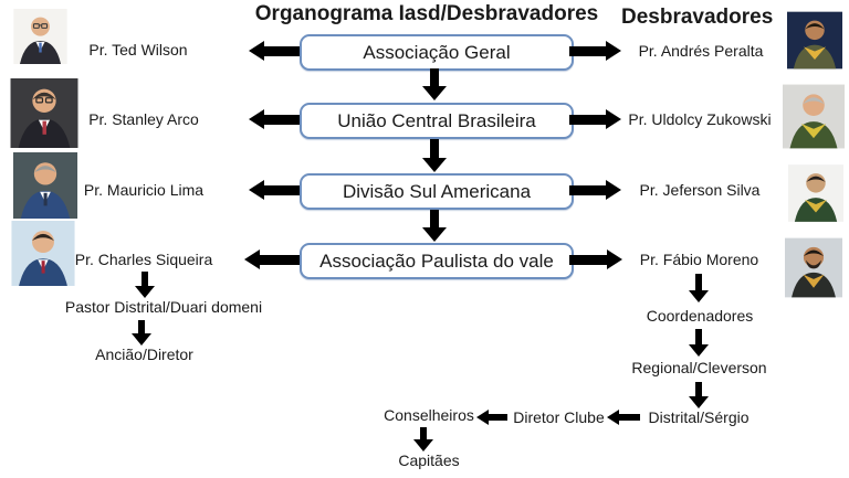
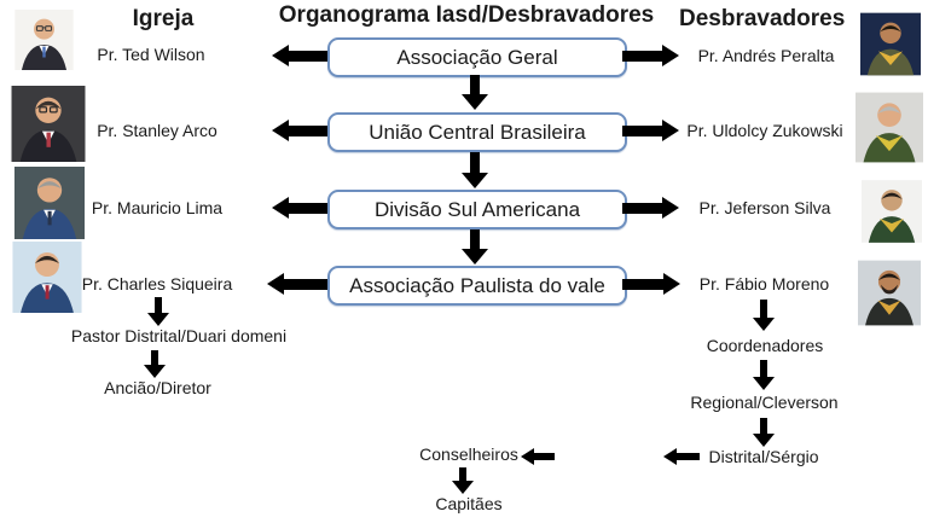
+ Igreja
  Organograma Iasd/Desbravadores
  Desbravadores
  Associação Geral
  Pr. Ted Wilson
  Pr. Andrés Peralta
  União Central Brasileira
  Pr. Stanley Arco
  Pr. Uldolcy Zukowski
  Divisão Sul Americana
  Pr. Mauricio Lima
  Pr. Jeferson Silva
  Associação Paulista do vale
  Pr. Charles Siqueira
  Pr. Fábio Moreno
  Pastor Distrital/Duari domeni
  Ancião/Diretor
  Coordenadores
  Regional/Cleverson
  Distrital/Sérgio
- Diretor Clube
  Conselheiros
  Capitães
